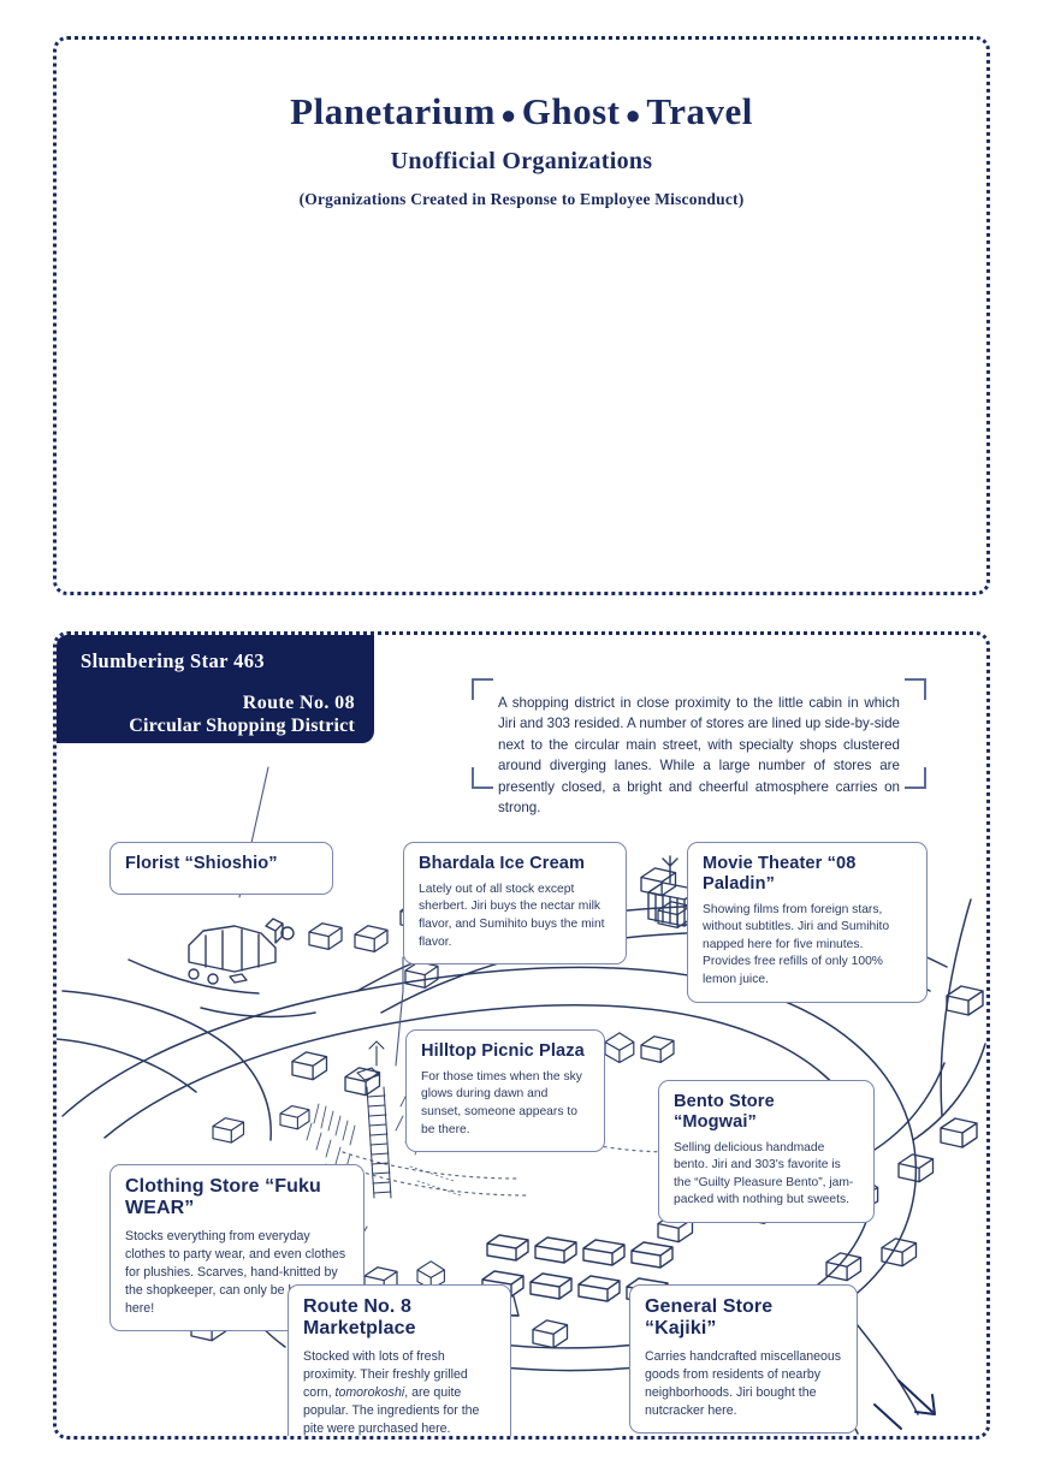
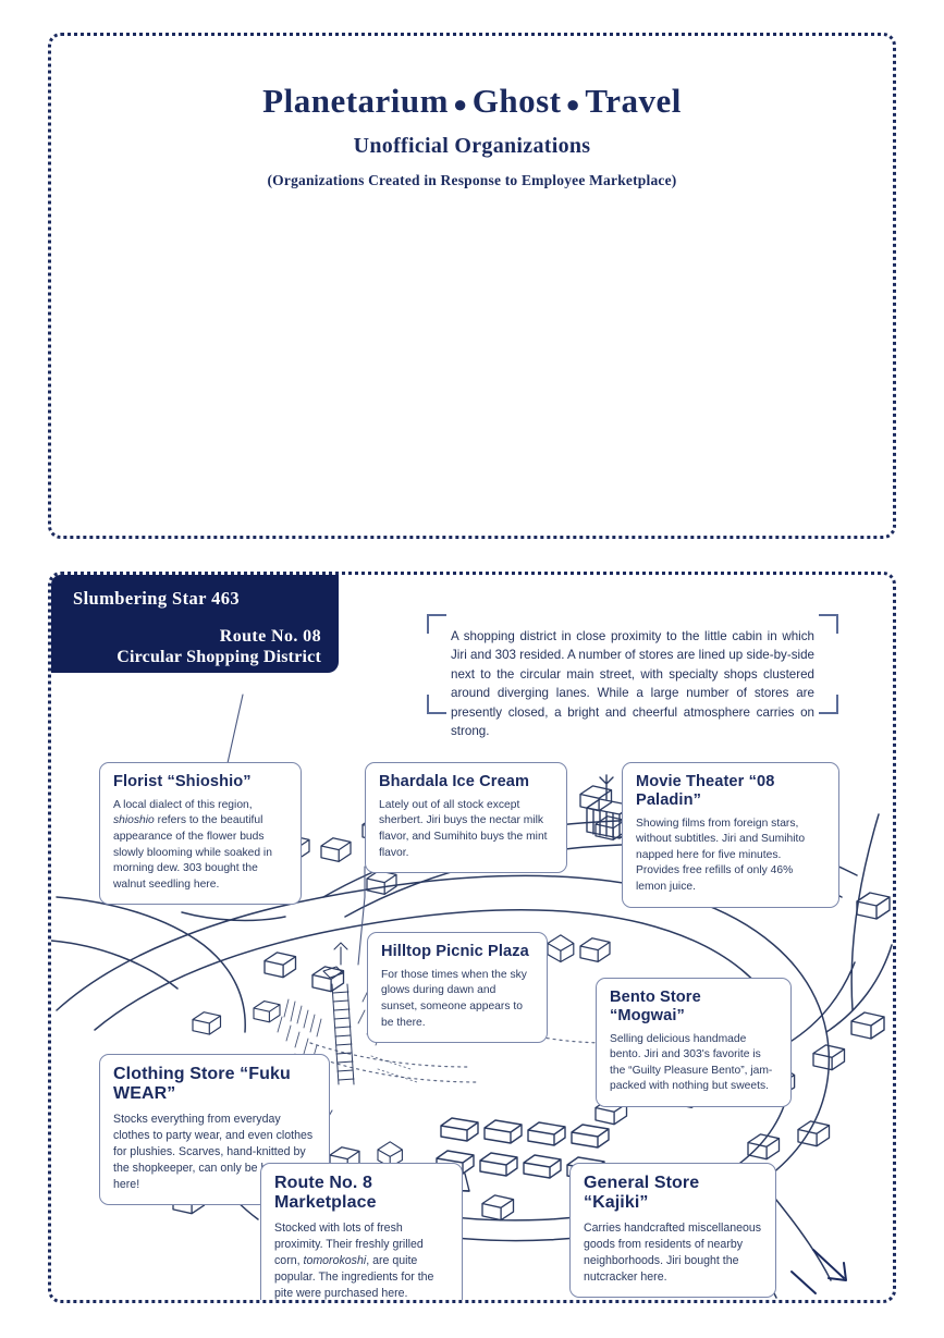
  Planetarium ● Ghost ● Travel
  Unofficial Organizations
- (Organizations Created in Response to Employee Misconduct)
+ (Organizations Created in Response to Employee Marketplace)
  Slumbering Star 463
  Route No. 08
  Circular Shopping District
  A shopping district in close proximity to the little cabin in which Jiri and 303 resided. A number of stores are lined up side-by-side next to the circular main street, with specialty shops clustered around diverging lanes. While a large number of stores are presently closed, a bright and cheerful atmosphere carries on strong.
  Florist “Shioshio”
+ A local dialect of this region, shioshio refers to the beautiful appearance of the flower buds slowly blooming while soaked in morning dew. 303 bought the walnut seedling here.
  Bhardala Ice Cream
  Lately out of all stock except sherbert. Jiri buys the nectar milk flavor, and Sumihito buys the mint flavor.
  Movie Theater “08 Paladin”
- Showing films from foreign stars, without subtitles. Jiri and Sumihito napped here for five minutes. Provides free refills of only 100% lemon juice.
+ Showing films from foreign stars, without subtitles. Jiri and Sumihito napped here for five minutes. Provides free refills of only 46% lemon juice.
  Hilltop Picnic Plaza
  For those times when the sky glows during dawn and sunset, someone appears to be there.
  Bento Store “Mogwai”
  Selling delicious handmade bento. Jiri and 303's favorite is the “Guilty Pleasure Bento”, jam-packed with nothing but sweets.
  Clothing Store “Fuku WEAR”
  Stocks everything from everyday clothes to party wear, and even clothes for plushies. Scarves, hand-knitted by the shopkeeper, can only be here!
  Route No. 8 Marketplace
  Stocked with lots of fresh proximity. Their freshly grilled corn, tomorokoshi, are quite popular. The ingredients for the pite were purchased here.
  General Store “Kajiki”
  Carries handcrafted miscellaneous goods from residents of nearby neighborhoods. Jiri bought the nutcracker here.
